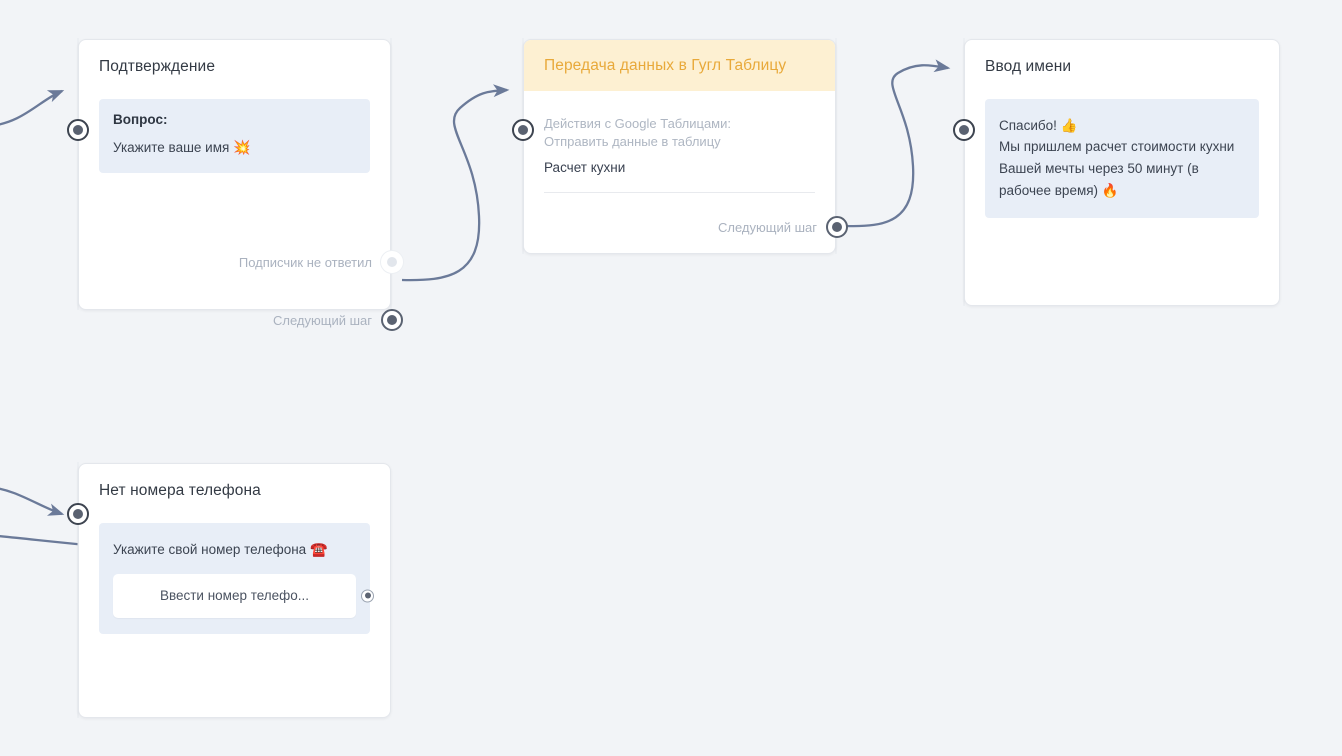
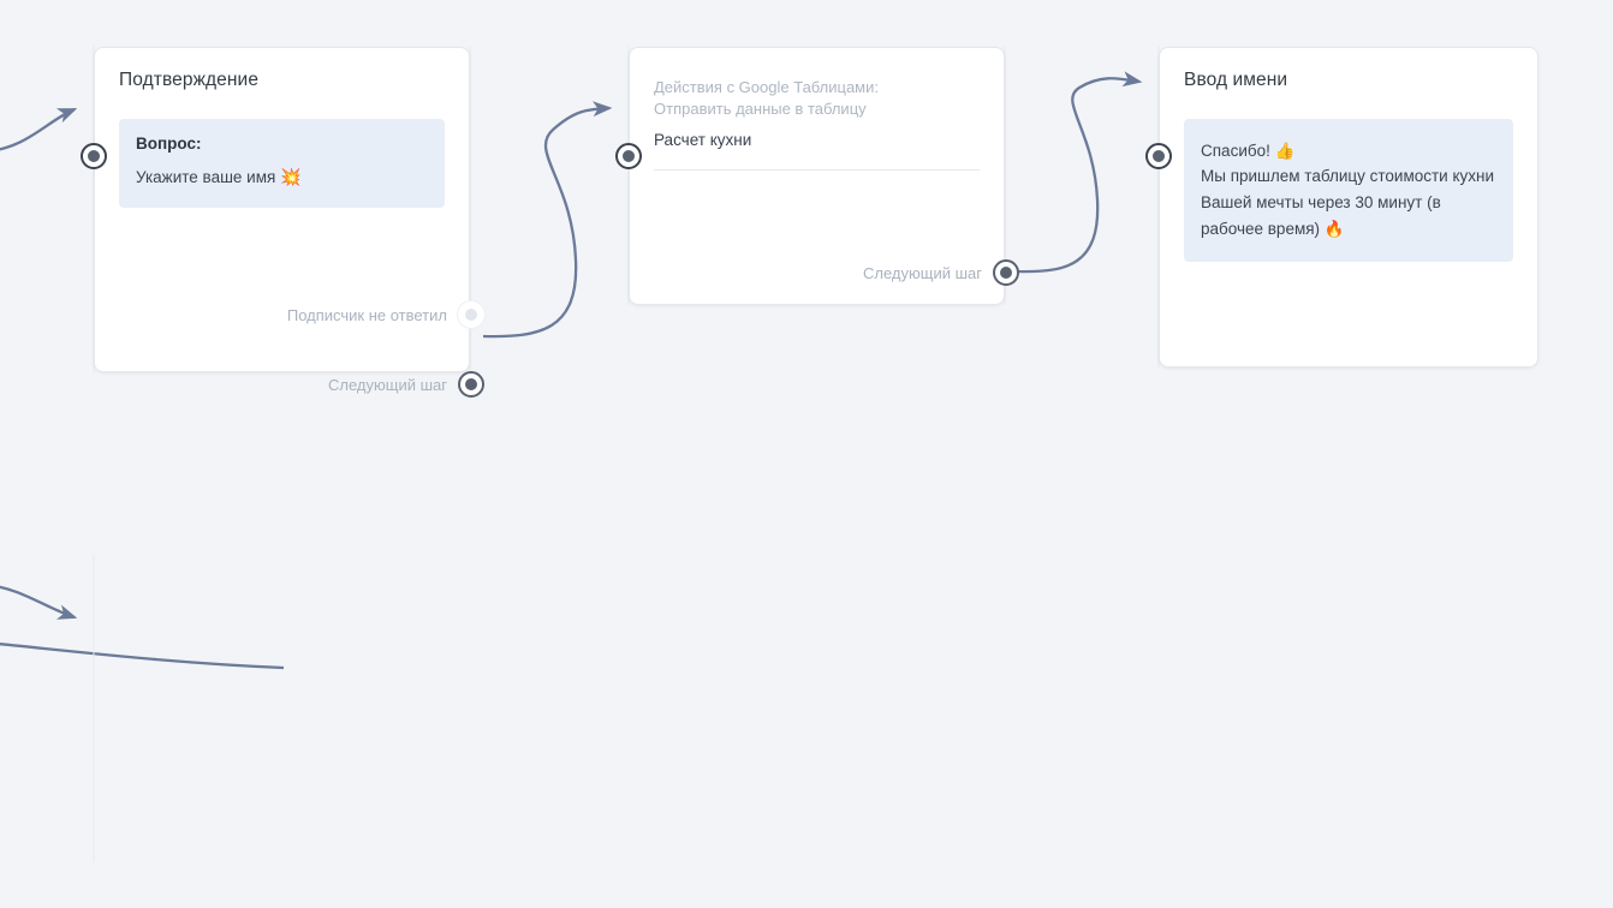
  Подтверждение
  Вопрос:
  Укажите ваше имя 💥
  Подписчик не ответил
  Следующий шаг
- Передача данных в Гугл Таблицу
  Действия с Google Таблицами:
  Отправить данные в таблицу
  Расчет кухни
  Следующий шаг
  Ввод имени
  Спасибо! 👍
- Мы пришлем расчет стоимости кухни
+ Мы пришлем таблицу стоимости кухни
- Вашей мечты через 50 минут (в
+ Вашей мечты через 30 минут (в
  рабочее время) 🔥
- Нет номера телефона
- Укажите свой номер телефона ☎️
- Ввести номер телефо...
